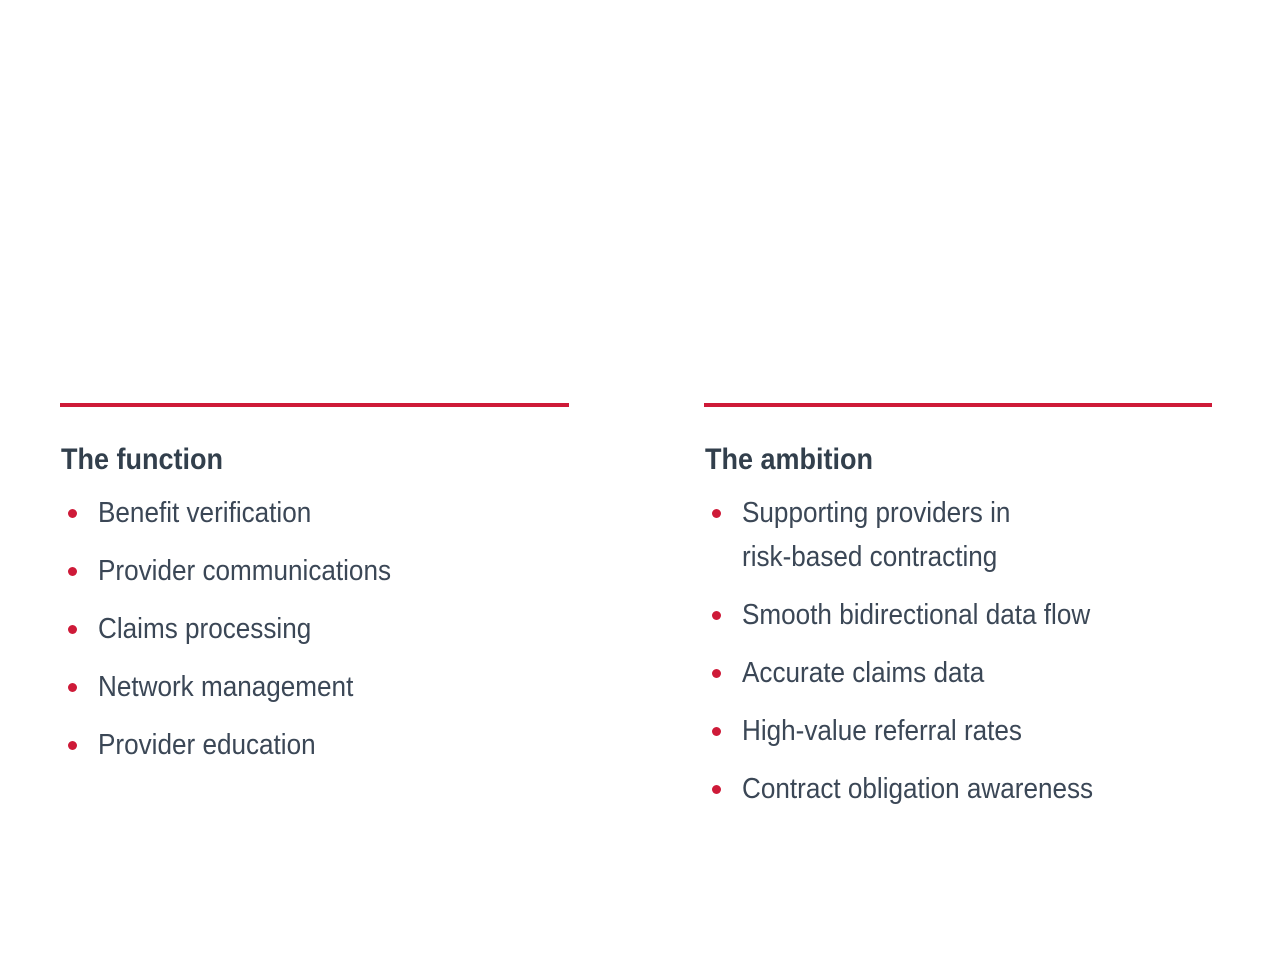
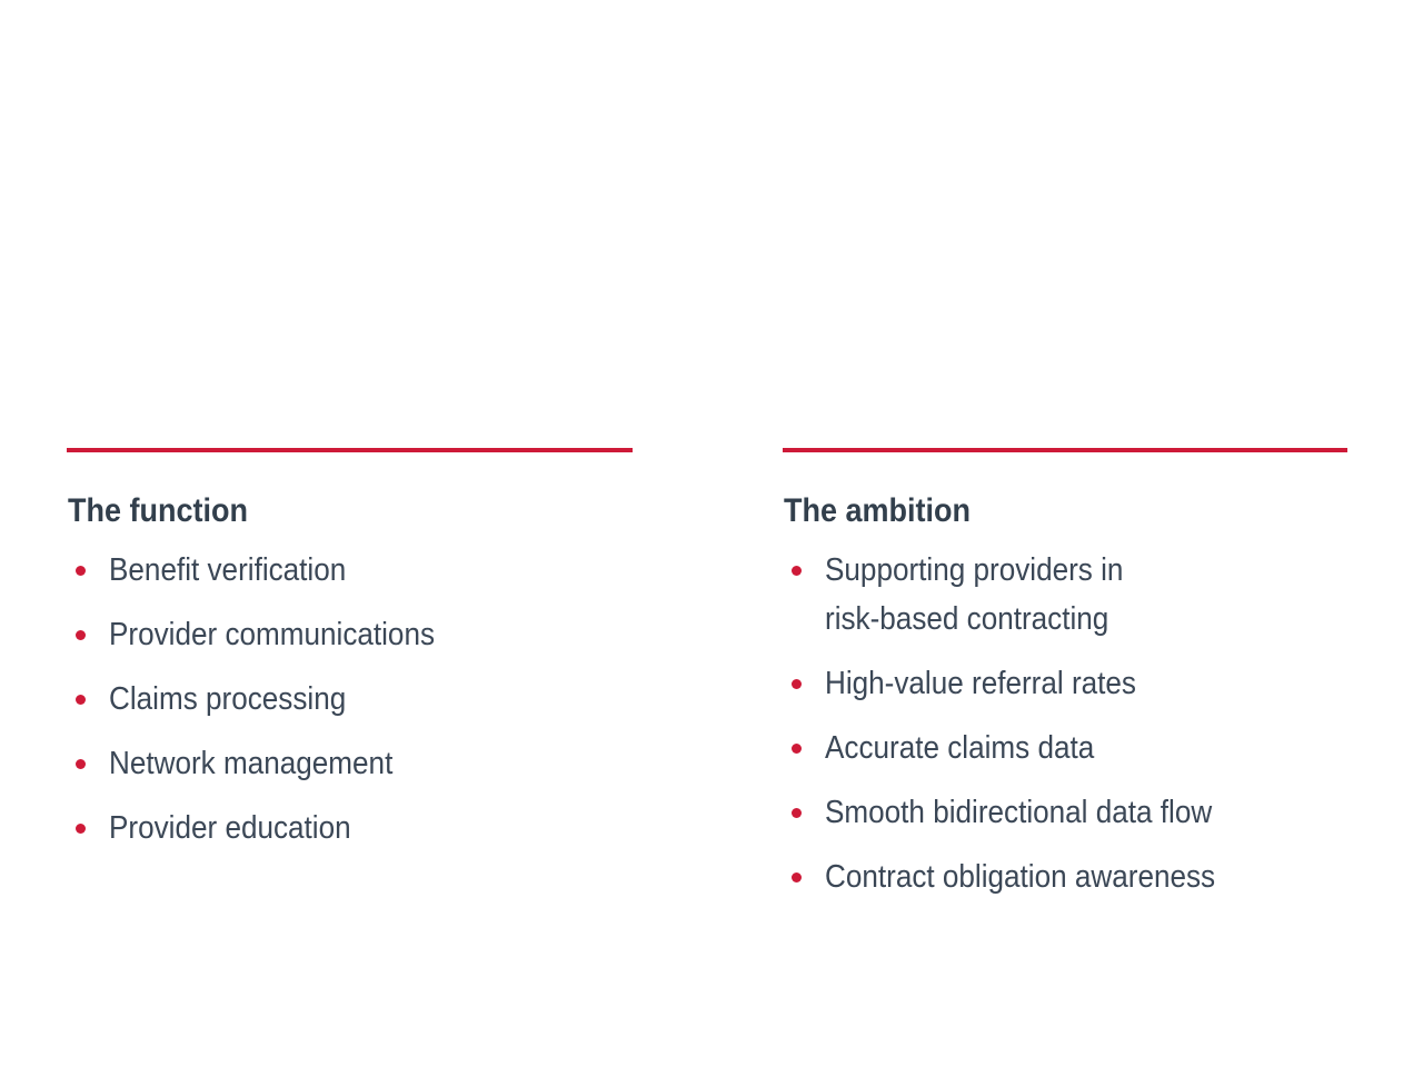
  The function
  Benefit verification
  Provider communications
  Claims processing
  Network management
  Provider education
  The ambition
  Supporting providers in
  risk-based contracting
- Smooth bidirectional data flow
+ High-value referral rates
  Accurate claims data
- High-value referral rates
+ Smooth bidirectional data flow
  Contract obligation awareness
